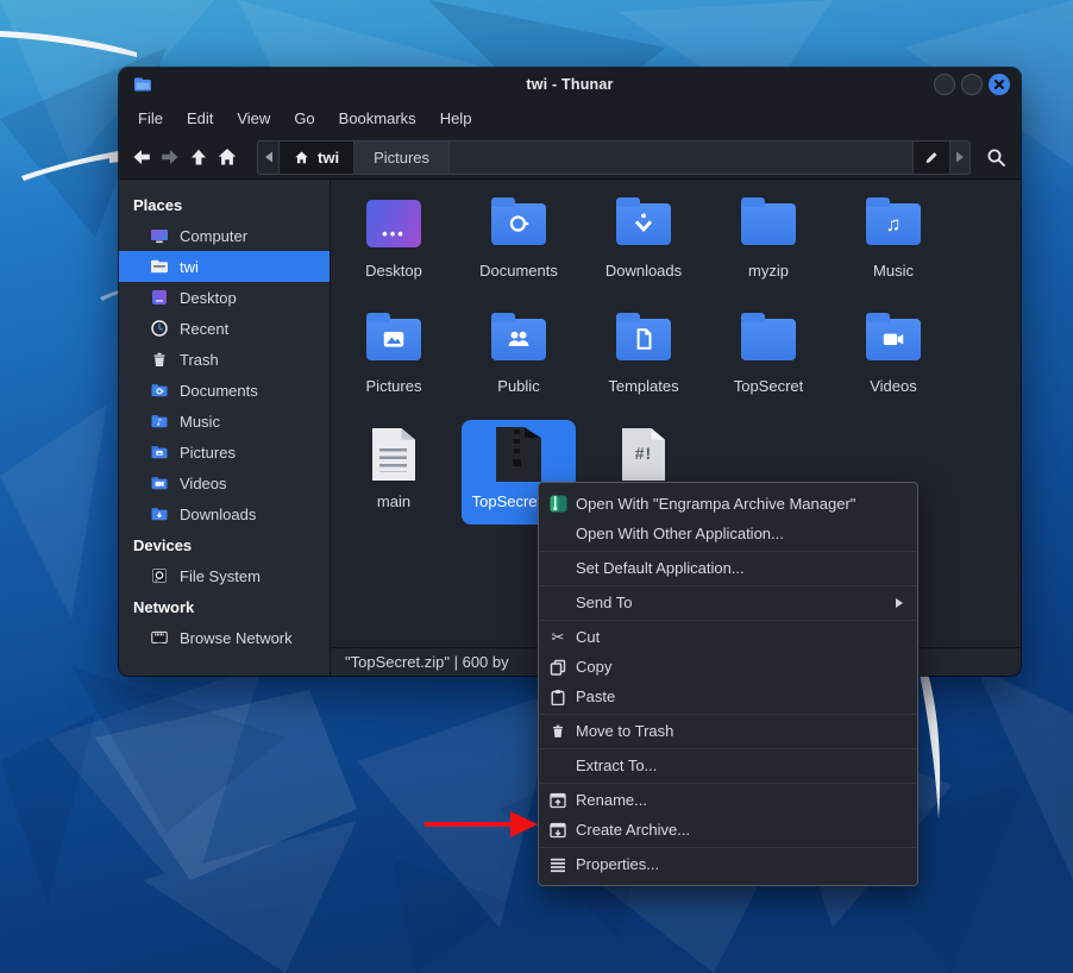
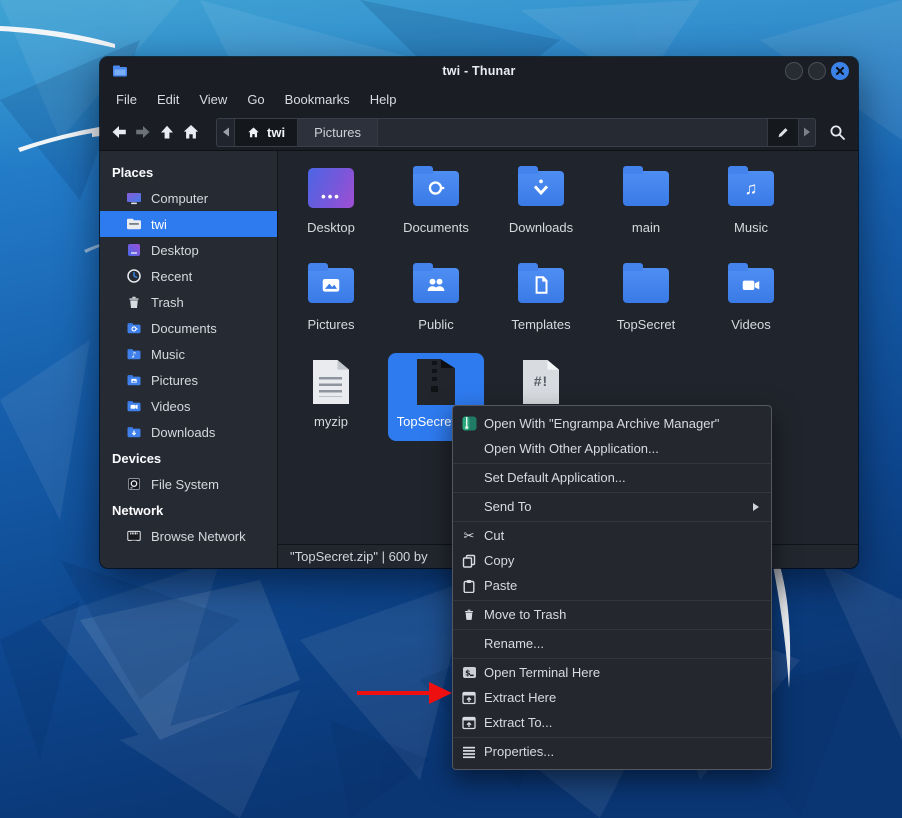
  twi - Thunar
  File
  Edit
  View
  Go
  Bookmarks
  Help
  twi
  Pictures
  Places
  Computer
  twi
  Desktop
  Recent
  Trash
  Documents
  ♪
  Music
  Pictures
  Videos
  Downloads
  Devices
  File System
  Network
  Browse Network
  •••
  Desktop
  Documents
  Downloads
- myzip
+ main
  ♫
  Music
  Pictures
  Public
  Templates
  TopSecret
  Videos
- main
+ myzip
  #!
  "TopSecret.zip" | 600 by
  Open With "Engrampa Archive Manager"
  Open With Other Application...
  Set Default Application...
  Send To
  ✂
  Cut
  Copy
  Paste
  Move to Trash
- Extract To...
+ Rename...
+ $
+ Open Terminal Here
+ Extract Here
- Rename...
+ Extract To...
- Create Archive...
  Properties...
